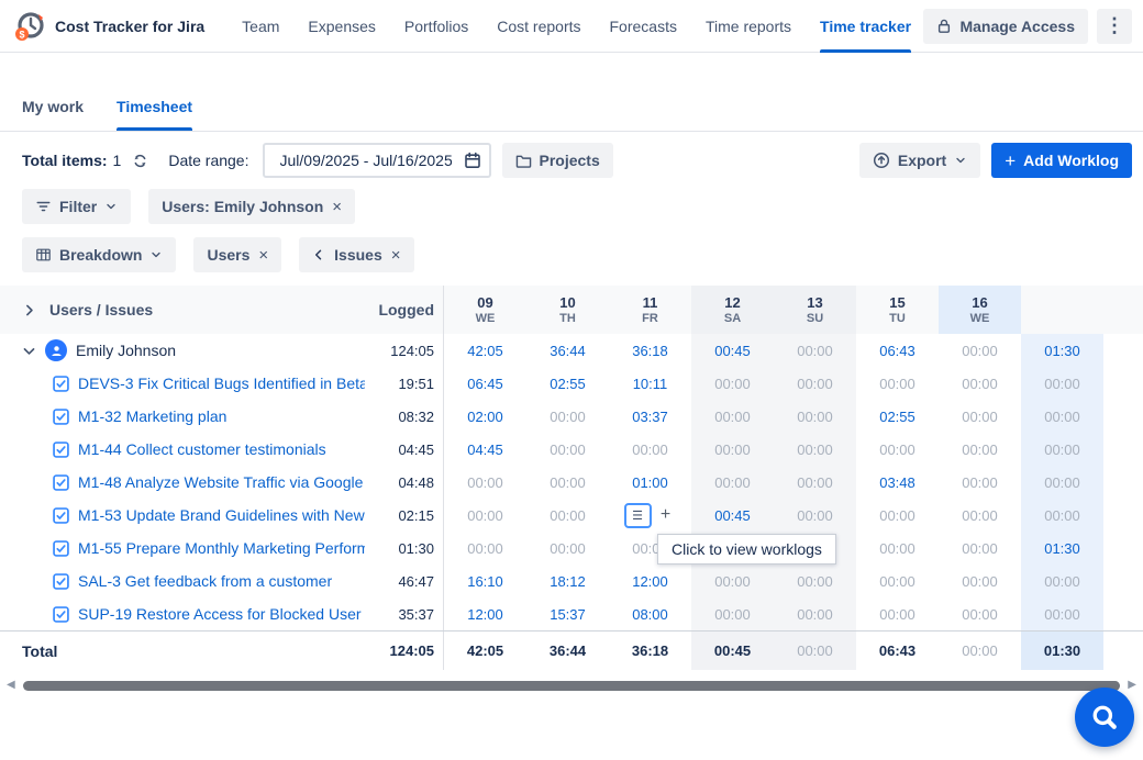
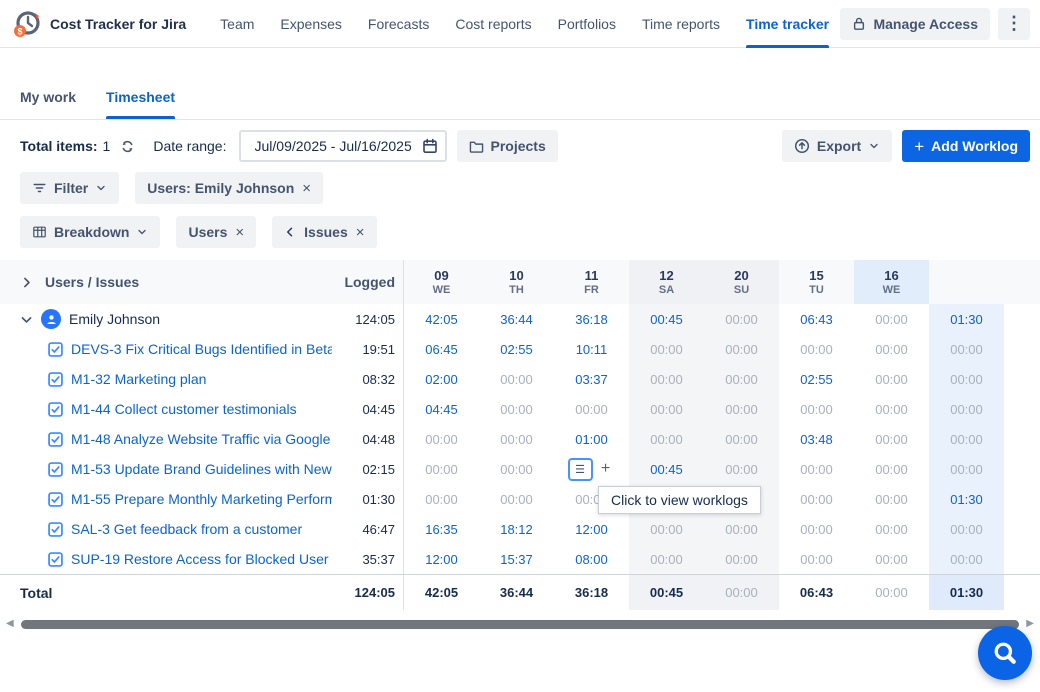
  $
  Cost Tracker for Jira
  Team
  Expenses
- Portfolios
+ Forecasts
  Cost reports
- Forecasts
+ Portfolios
  Time reports
  Time tracker
  Manage Access
  ⋮
  My work
  Timesheet
  Total items:
  1
  Date range:
  Jul/09/2025 - Jul/16/2025
  Projects
  Export
  +
  Add Worklog
  Filter
  Users: Emily Johnson
  ×
  Breakdown
  Users
  ×
  Issues
  ×
  Users / Issues
  Logged
  09
  WE
  10
  TH
  11
  FR
  12
  SA
- 13
+ 20
  SU
  15
  TU
  16
  WE
  Emily Johnson
  124:05
  42:05
  36:44
  36:18
  00:45
  00:00
  06:43
  00:00
  01:30
  DEVS-3 Fix Critical Bugs Identified in Beta
  19:51
  06:45
  02:55
  10:11
  00:00
  00:00
  00:00
  00:00
  00:00
  M1-32 Marketing plan
  08:32
  02:00
  00:00
  03:37
  00:00
  00:00
  02:55
  00:00
  00:00
  M1-44 Collect customer testimonials
  04:45
  04:45
  00:00
  00:00
  00:00
  00:00
  00:00
  00:00
  00:00
  M1-48 Analyze Website Traffic via Google
  04:48
  00:00
  00:00
  01:00
  00:00
  00:00
  03:48
  00:00
  00:00
  M1-53 Update Brand Guidelines with New
  02:15
  00:00
  00:00
  ☰
  +
  00:45
  00:00
  00:00
  00:00
  00:00
  M1-55 Prepare Monthly Marketing Perform
  01:30
  00:00
  00:00
  00:0
  00:00
  00:00
  01:30
  SAL-3 Get feedback from a customer
  46:47
- 16:10
+ 16:35
  18:12
  12:00
  00:00
  00:00
  00:00
  00:00
  00:00
  SUP-19 Restore Access for Blocked User
  35:37
  12:00
  15:37
  08:00
  00:00
  00:00
  00:00
  00:00
  00:00
  Total
  124:05
  42:05
  36:44
  36:18
  00:45
  00:00
  06:43
  00:00
  01:30
  Click to view worklogs
  ◀
  ▶
